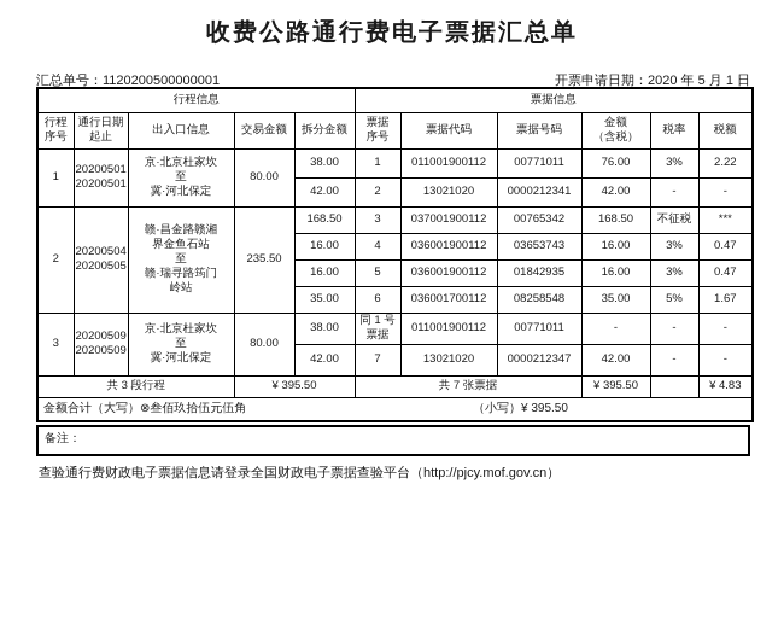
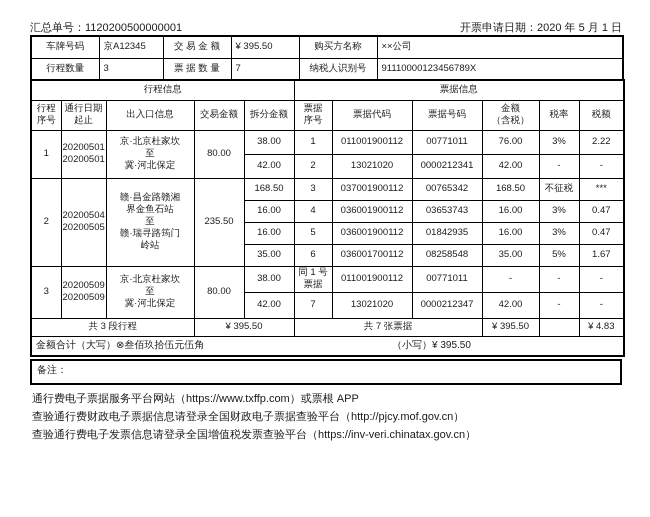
- 收费公路通行费电子票据汇总单
  汇总单号：1120200500000001
  开票申请日期：2020 年 5 月 1 日
+ 车牌号码	京A12345	交 易 金 额	¥ 395.50	购买方名称	××公司
+ 行程数量	3	票 据 数 量	7	纳税人识别号	91110000123456789X
  行程信息	票据信息
  行程 序号	通行日期 起止	出入口信息	交易金额	拆分金额	票据 序号	票据代码	票据号码	金额 （含税）	税率	税额
  1	20200501 20200501	京·北京杜家坎 至 冀·河北保定	80.00	38.00	1	011001900112	00771011	76.00	3%	2.22
  42.00	2	13021020	0000212341	42.00	-	-
  2	20200504 20200505	赣·昌金路赣湘 界金鱼石站 至 赣·瑞寻路筠门 岭站	235.50	168.50	3	037001900112	00765342	168.50	不征税	***
  16.00	4	036001900112	03653743	16.00	3%	0.47
  16.00	5	036001900112	01842935	16.00	3%	0.47
  35.00	6	036001700112	08258548	35.00	5%	1.67
  3	20200509 20200509	京·北京杜家坎 至 冀·河北保定	80.00	38.00	同 1 号 票据	011001900112	00771011	-	-	-
  42.00	7	13021020	0000212347	42.00	-	-
  共 3 段行程	¥ 395.50	共 7 张票据	¥ 395.50		¥ 4.83
  金额合计（大写）⊗叁佰玖拾伍元伍角 （小写）¥ 395.50
  备注：
+ 通行费电子票据服务平台网站（https://www.txffp.com）或票根 APP
  查验通行费财政电子票据信息请登录全国财政电子票据查验平台（http://pjcy.mof.gov.cn）
+ 查验通行费电子发票信息请登录全国增值税发票查验平台（https://inv-veri.chinatax.gov.cn）
